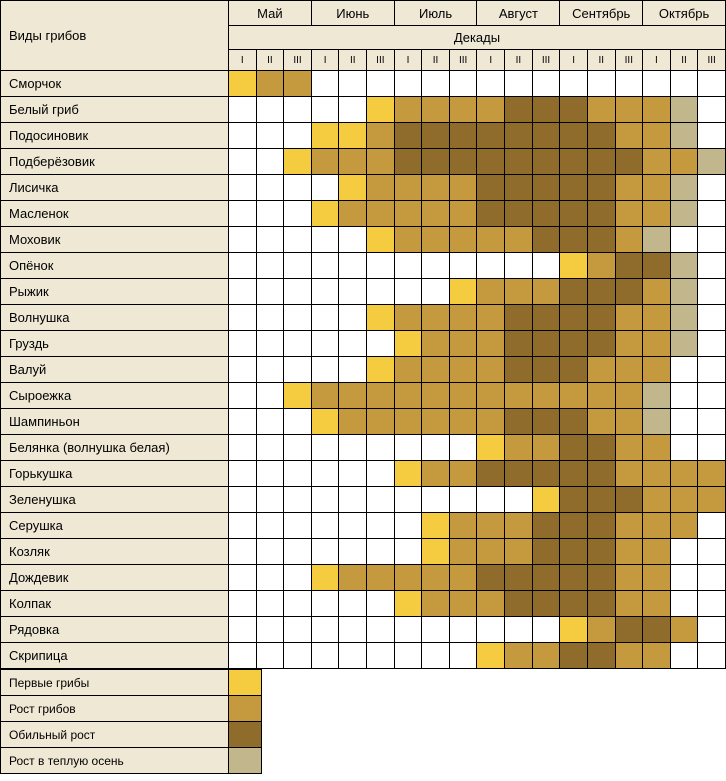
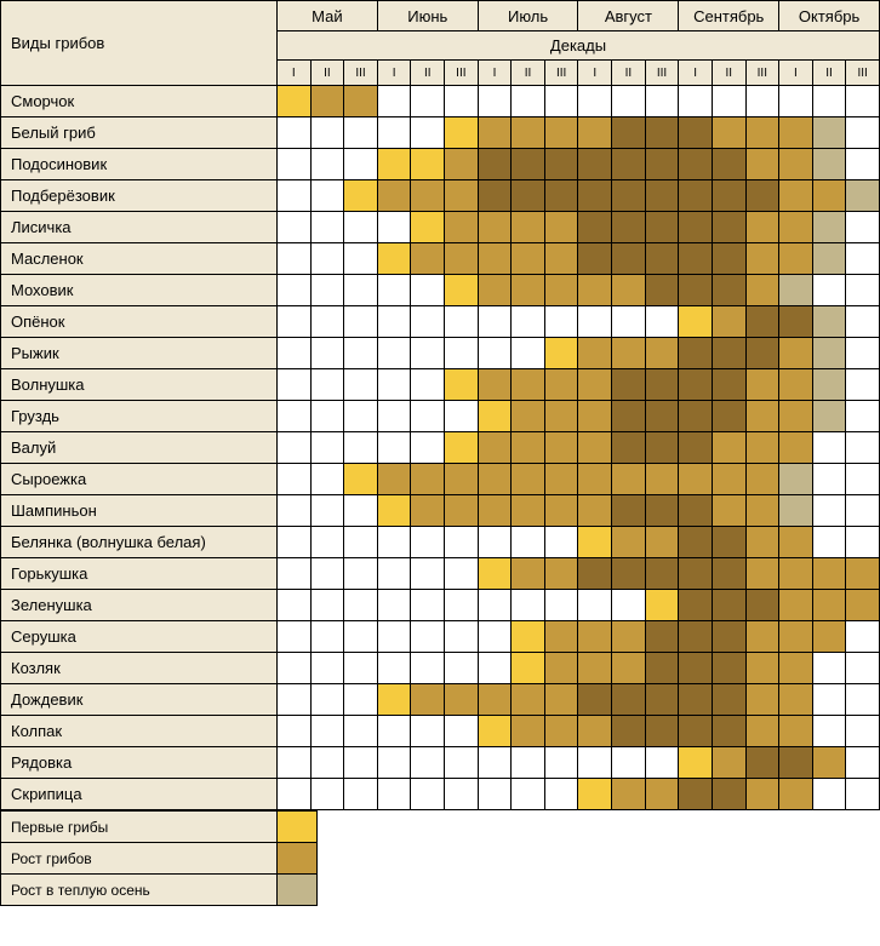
  Виды грибов	Май	Июнь	Июль	Август	Сентябрь	Октябрь
  Декады
  I	II	III	I	II	III	I	II	III	I	II	III	I	II	III	I	II	III
  Сморчок
  Белый гриб
  Подосиновик
  Подберёзовик
  Лисичка
  Масленок
  Моховик
  Опёнок
  Рыжик
  Волнушка
  Груздь
  Валуй
  Сыроежка
  Шампиньон
  Белянка (волнушка белая)
  Горькушка
  Зеленушка
  Серушка
  Козляк
  Дождевик
  Колпак
  Рядовка
  Скрипица
  Первые грибы
  Рост грибов
- Обильный рост
  Рост в теплую осень
